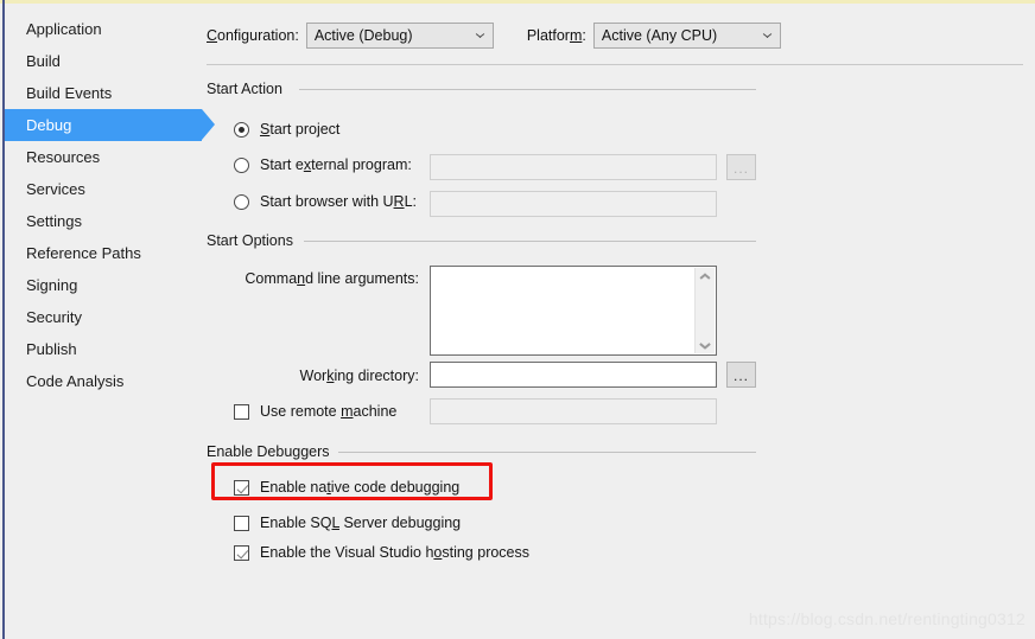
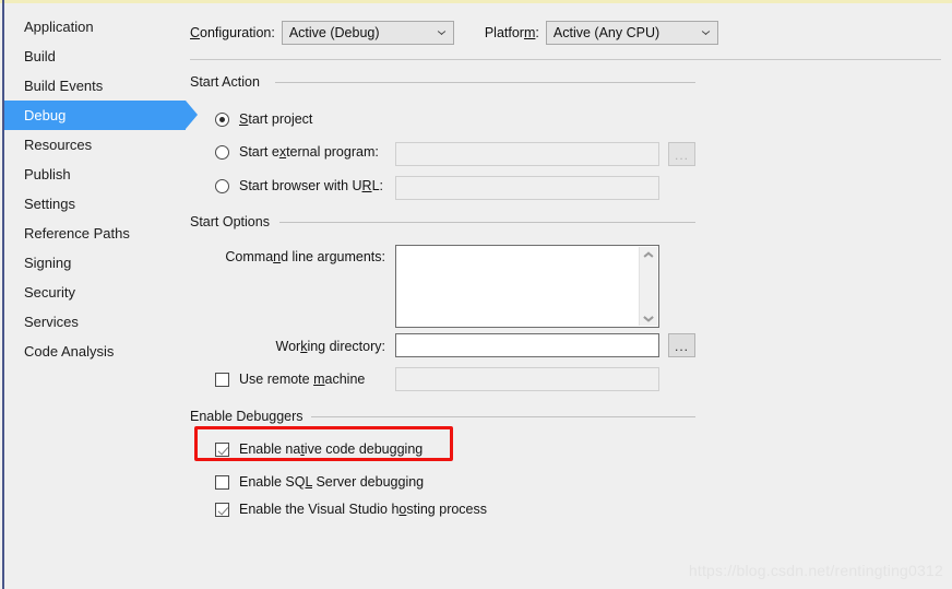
  Application
  Build
  Build Events
  Debug
  Resources
- Services
+ Publish
  Settings
  Reference Paths
  Signing
  Security
- Publish
+ Services
  Code Analysis
  Configuration:
  Active (Debug)
  Platform:
  Active (Any CPU)
  Start Action
  Start project
  Start external program:
  ...
  Start browser with URL:
  Start Options
  Command line arguments:
  Working directory:
  ...
  Use remote machine
  Enable Debuggers
  Enable native code debugging
  Enable SQL Server debugging
  Enable the Visual Studio hosting process
